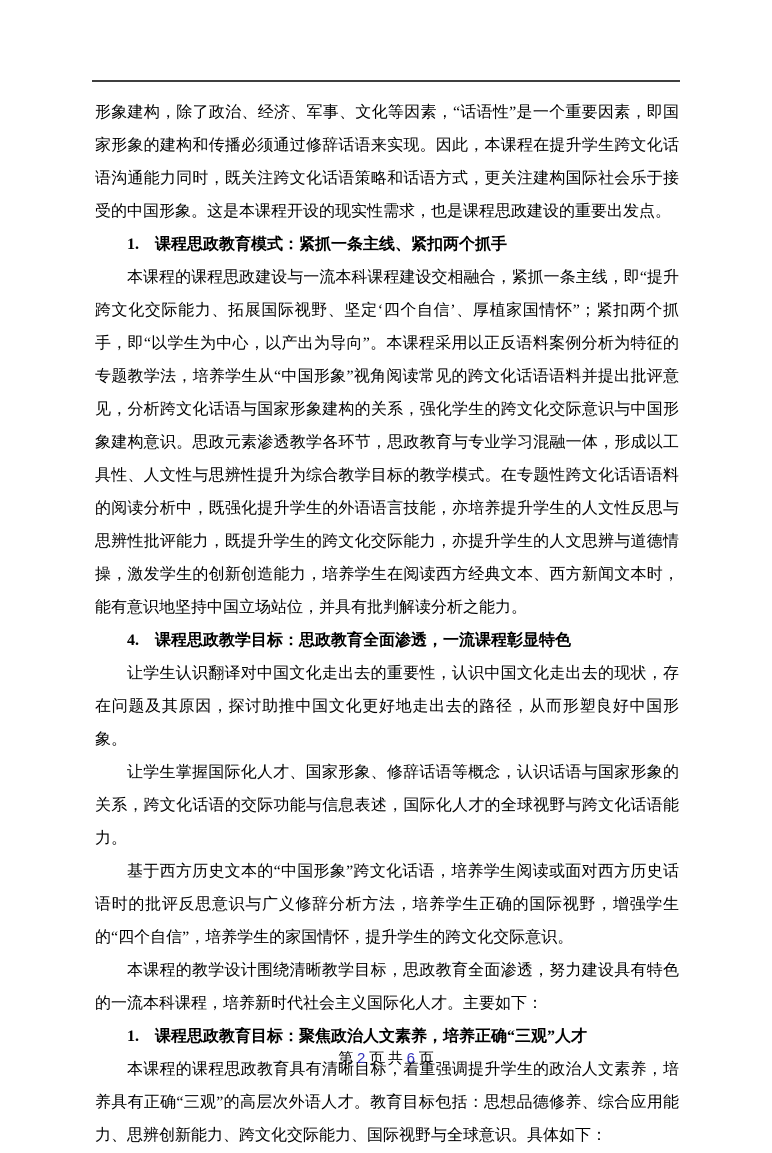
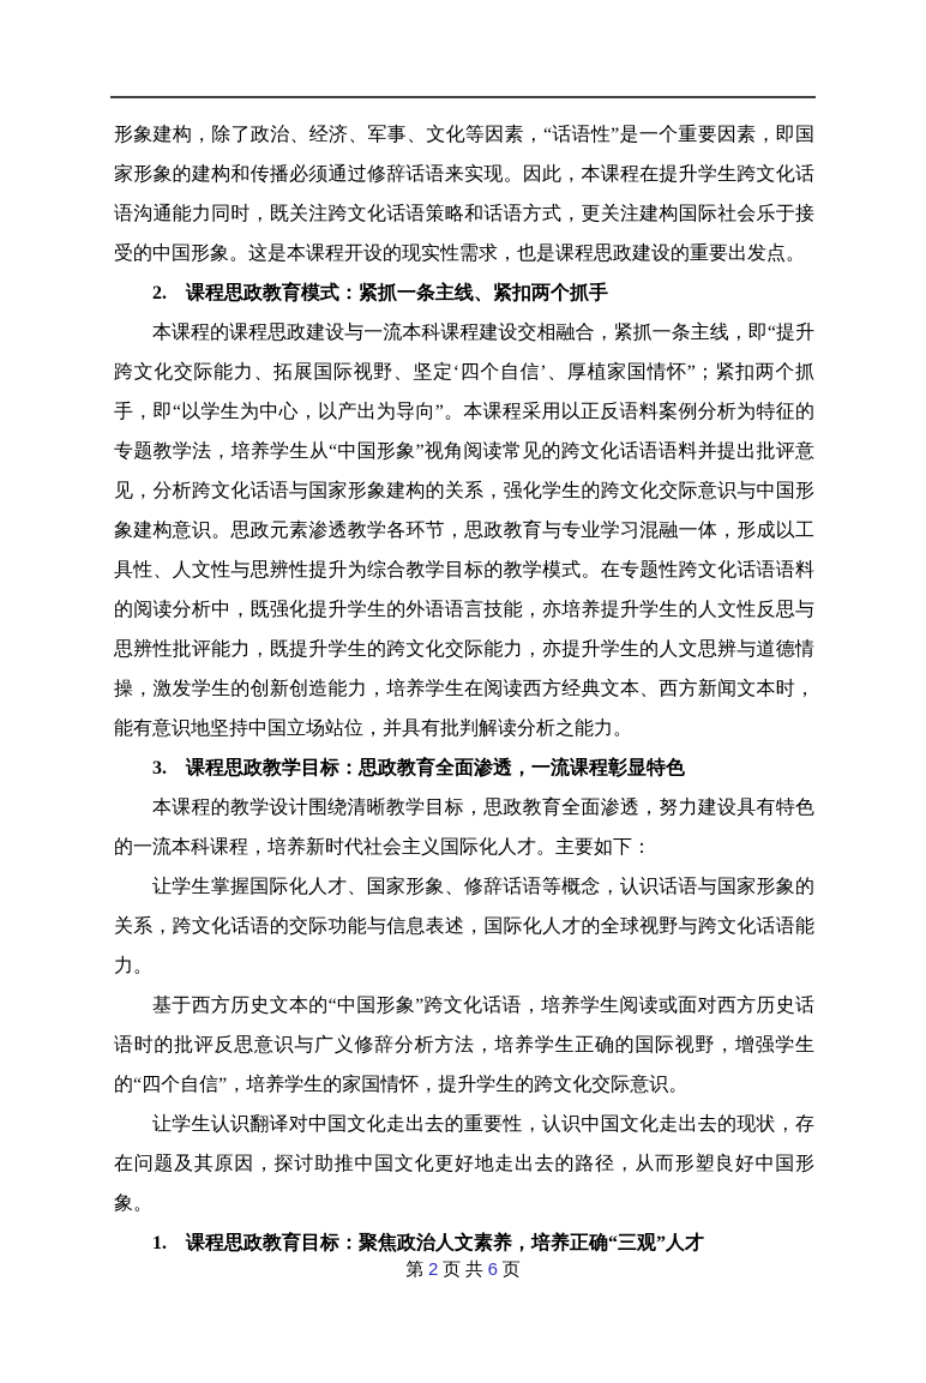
  形象建构，除了政治、经济、军事、文化等因素，“话语性”是一个重要因素，即国家形象的建构和传播必须通过修辞话语来实现。因此，本课程在提升学生跨文化话语沟通能力同时，既关注跨文化话语策略和话语方式，更关注建构国际社会乐于接受的中国形象。这是本课程开设的现实性需求，也是课程思政建设的重要出发点。
- 1. 课程思政教育模式：紧抓一条主线、紧扣两个抓手
+ 2. 课程思政教育模式：紧抓一条主线、紧扣两个抓手
  本课程的课程思政建设与一流本科课程建设交相融合，紧抓一条主线，即“提升跨文化交际能力、拓展国际视野、坚定‘四个自信’、厚植家国情怀”；紧扣两个抓手，即“以学生为中心，以产出为导向”。本课程采用以正反语料案例分析为特征的专题教学法，培养学生从“中国形象”视角阅读常见的跨文化话语语料并提出批评意见，分析跨文化话语与国家形象建构的关系，强化学生的跨文化交际意识与中国形象建构意识。思政元素渗透教学各环节，思政教育与专业学习混融一体，形成以工具性、人文性与思辨性提升为综合教学目标的教学模式。在专题性跨文化话语语料的阅读分析中，既强化提升学生的外语语言技能，亦培养提升学生的人文性反思与思辨性批评能力，既提升学生的跨文化交际能力，亦提升学生的人文思辨与道德情操，激发学生的创新创造能力，培养学生在阅读西方经典文本、西方新闻文本时，能有意识地坚持中国立场站位，并具有批判解读分析之能力。
- 4. 课程思政教学目标：思政教育全面渗透，一流课程彰显特色
+ 3. 课程思政教学目标：思政教育全面渗透，一流课程彰显特色
- 让学生认识翻译对中国文化走出去的重要性，认识中国文化走出去的现状，存在问题及其原因，探讨助推中国文化更好地走出去的路径，从而形塑良好中国形象。
+ 本课程的教学设计围绕清晰教学目标，思政教育全面渗透，努力建设具有特色的一流本科课程，培养新时代社会主义国际化人才。主要如下：
  让学生掌握国际化人才、国家形象、修辞话语等概念，认识话语与国家形象的关系，跨文化话语的交际功能与信息表述，国际化人才的全球视野与跨文化话语能力。
  基于西方历史文本的“中国形象”跨文化话语，培养学生阅读或面对西方历史话语时的批评反思意识与广义修辞分析方法，培养学生正确的国际视野，增强学生的“四个自信”，培养学生的家国情怀，提升学生的跨文化交际意识。
- 本课程的教学设计围绕清晰教学目标，思政教育全面渗透，努力建设具有特色的一流本科课程，培养新时代社会主义国际化人才。主要如下：
+ 让学生认识翻译对中国文化走出去的重要性，认识中国文化走出去的现状，存在问题及其原因，探讨助推中国文化更好地走出去的路径，从而形塑良好中国形象。
  1. 课程思政教育目标：聚焦政治人文素养，培养正确“三观”人才
- 本课程的课程思政教育具有清晰目标，着重强调提升学生的政治人文素养，培养具有正确“三观”的高层次外语人才。教育目标包括：思想品德修养、综合应用能力、思辨创新能力、跨文化交际能力、国际视野与全球意识。具体如下：
  第 2 页 共 6 页
